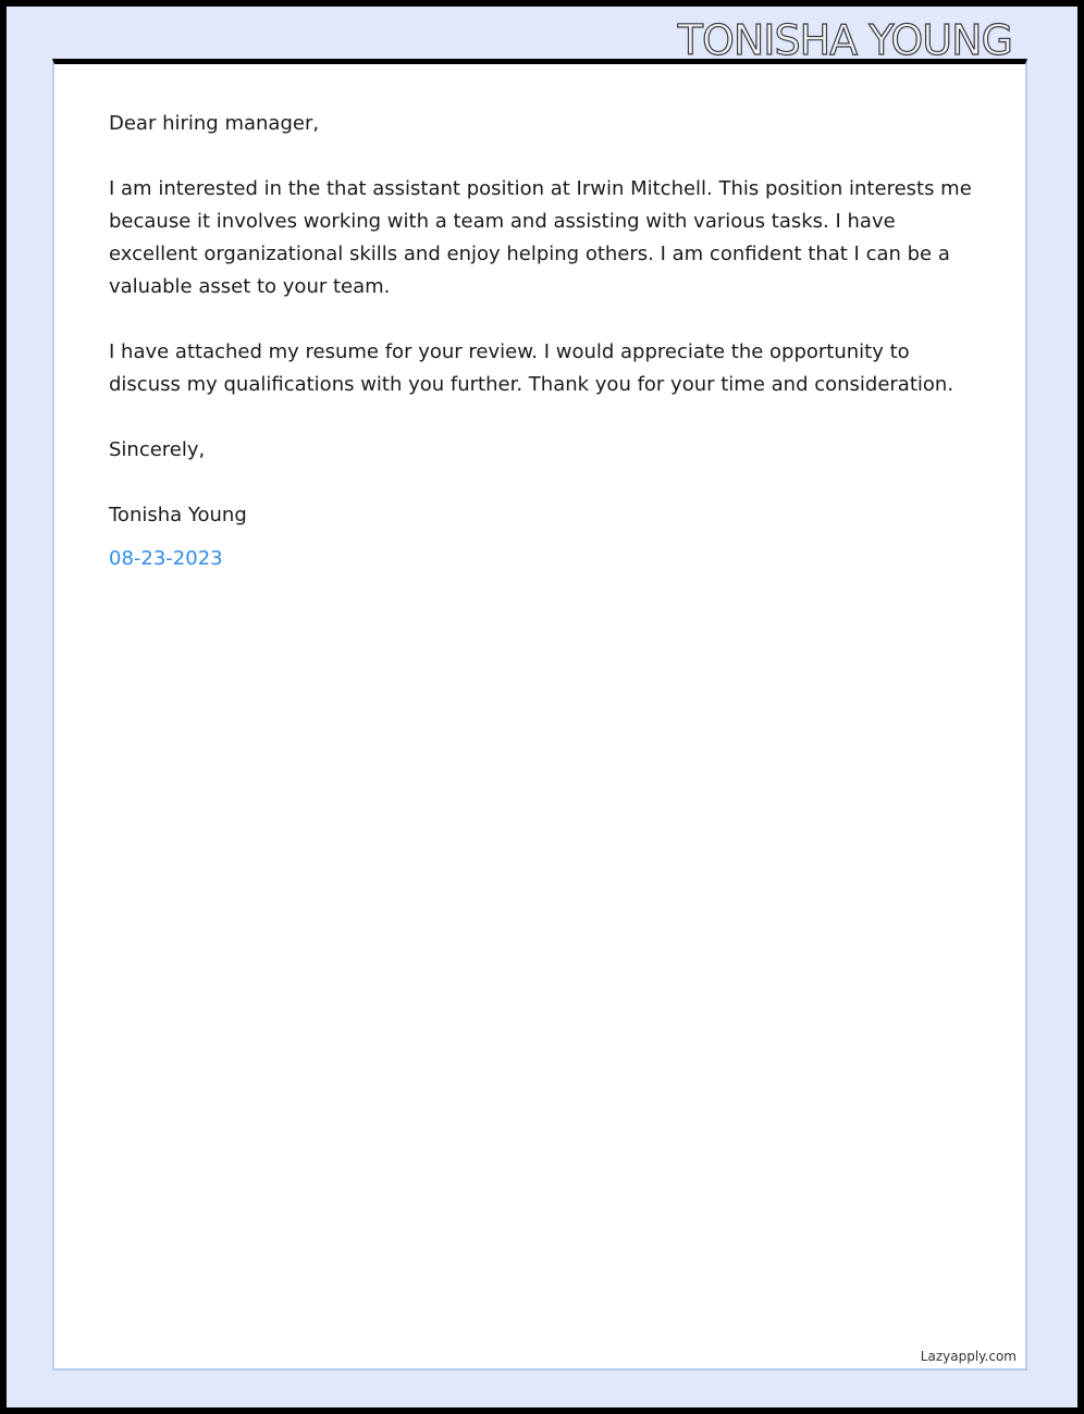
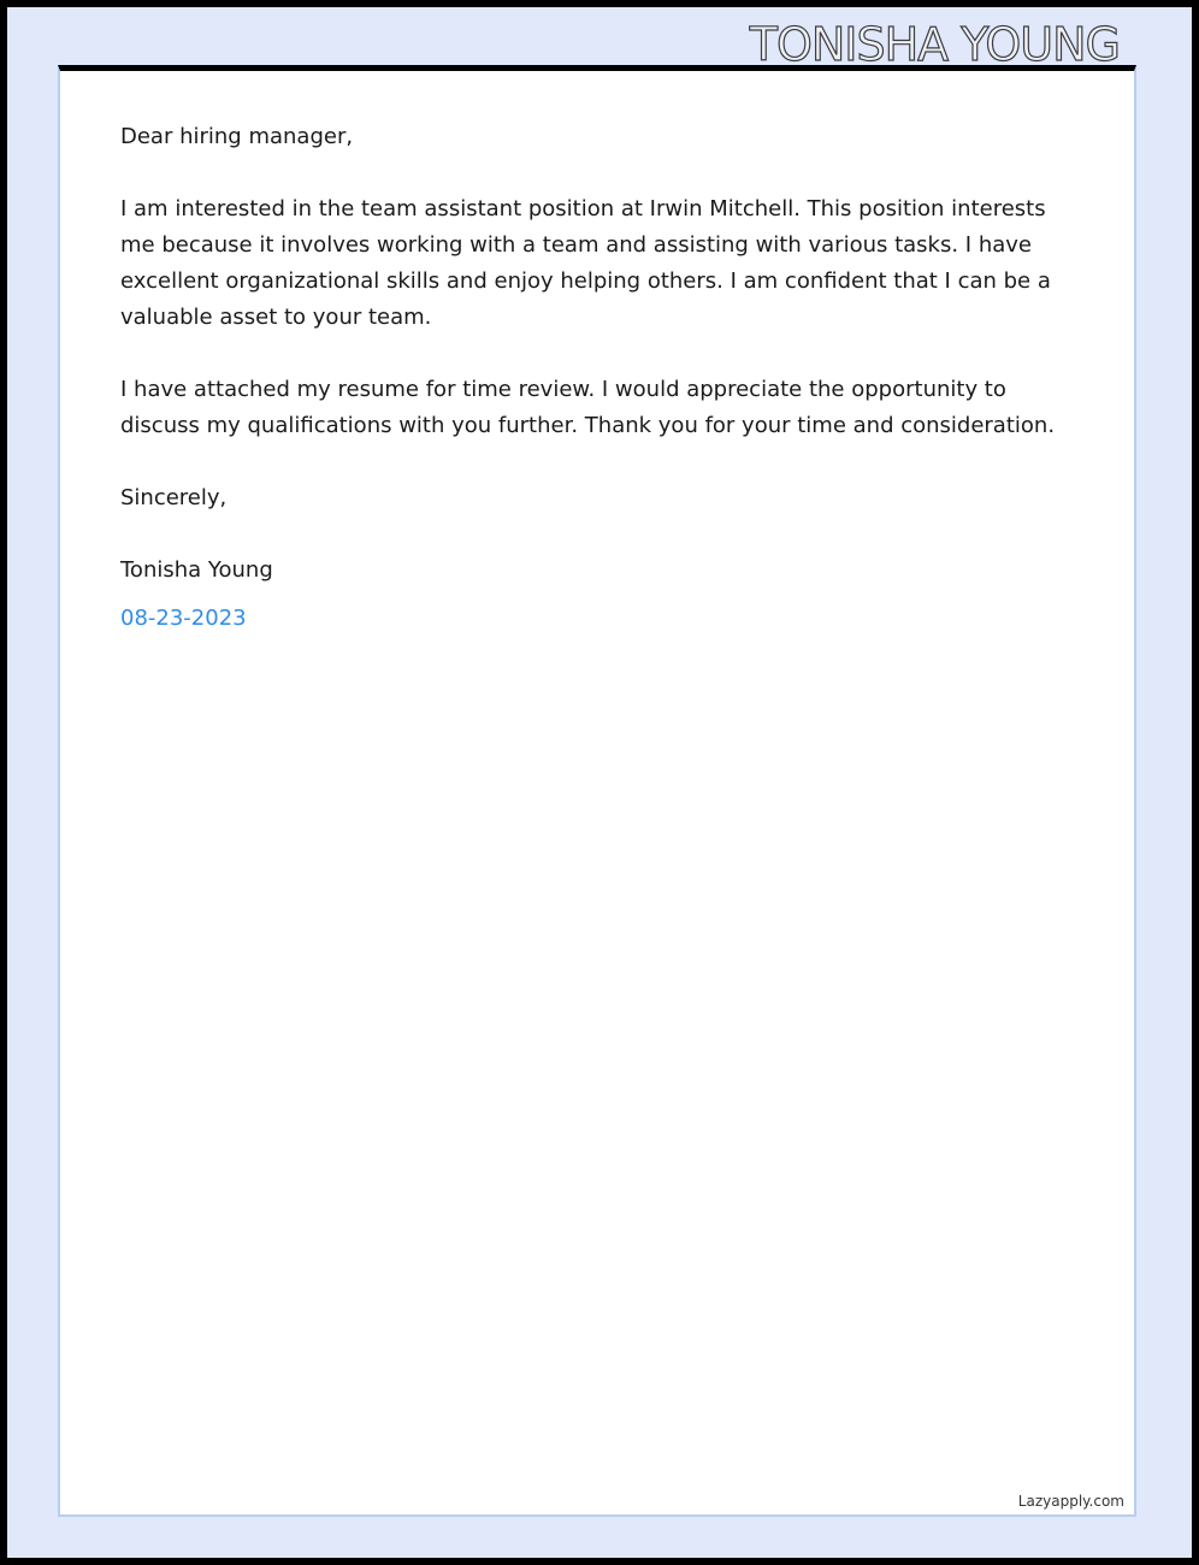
  TONISHA YOUNG
  Dear hiring manager,
- I am interested in the that assistant position at Irwin Mitchell. This position interests me because it involves working with a team and assisting with various tasks. I have excellent organizational skills and enjoy helping others. I am confident that I can be a valuable asset to your team.
+ I am interested in the team assistant position at Irwin Mitchell. This position interests me because it involves working with a team and assisting with various tasks. I have excellent organizational skills and enjoy helping others. I am confident that I can be a valuable asset to your team.
- I have attached my resume for your review. I would appreciate the opportunity to discuss my qualifications with you further. Thank you for your time and consideration.
+ I have attached my resume for time review. I would appreciate the opportunity to discuss my qualifications with you further. Thank you for your time and consideration.
  Sincerely,
  Tonisha Young
  08-23-2023
  Lazyapply.com
